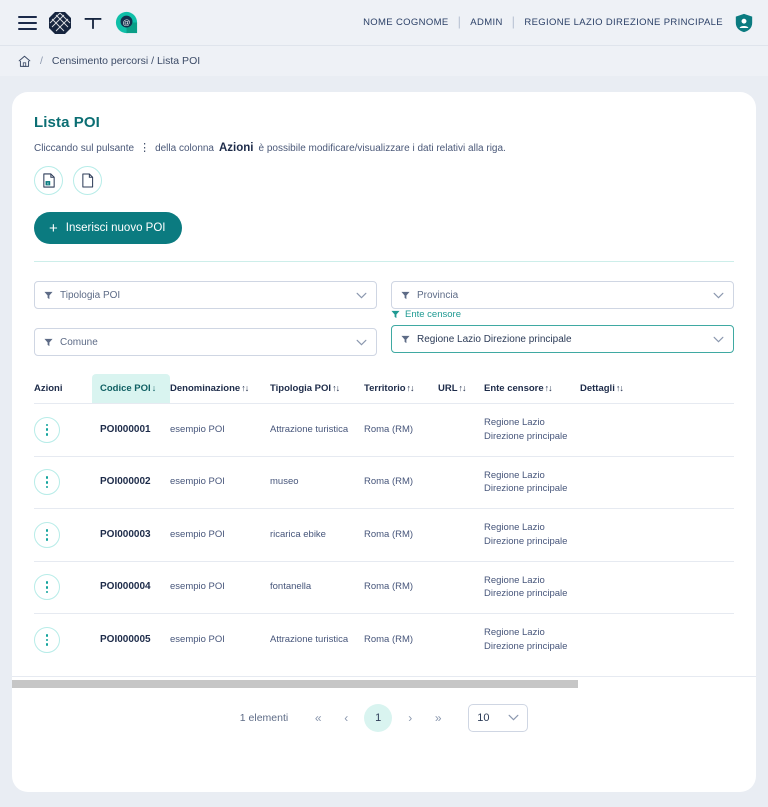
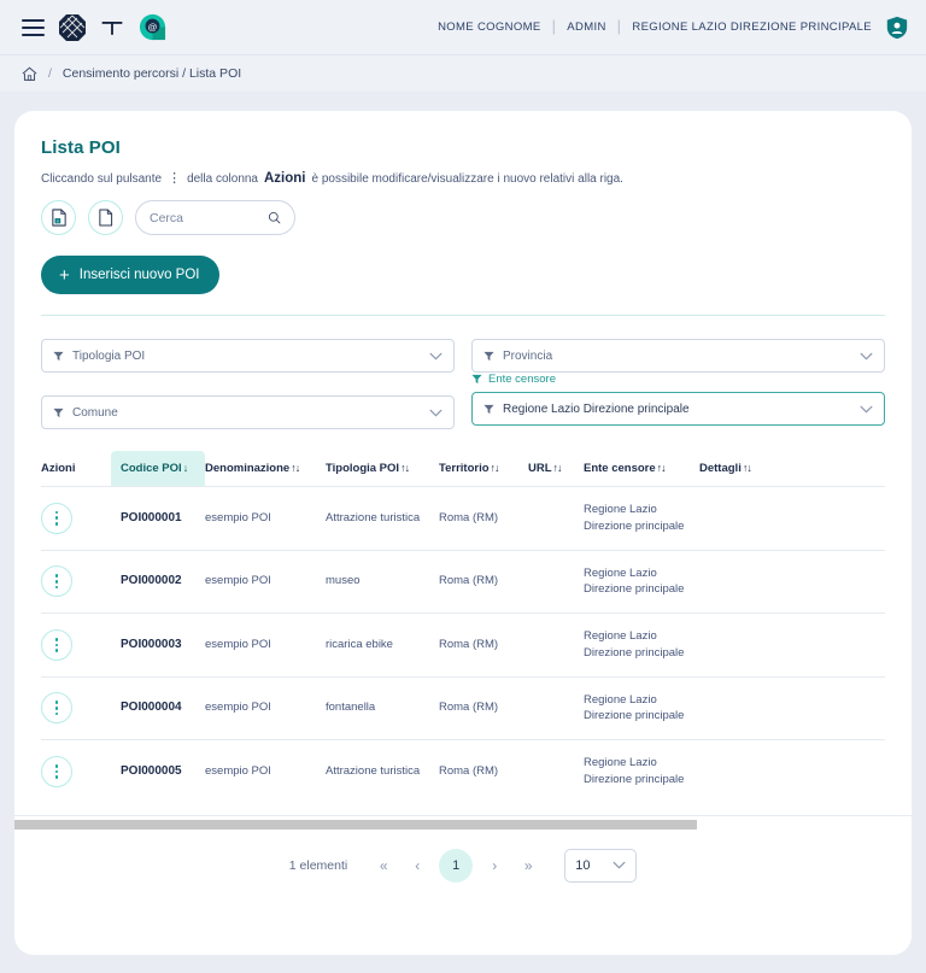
  @
  NOME COGNOME
  |
  ADMIN
  |
  REGIONE LAZIO DIREZIONE PRINCIPALE
  /
  Censimento percorsi / Lista POI
  Lista POI
  Cliccando sul pulsante
  ⋮
  della colonna
  Azioni
- è possibile modificare/visualizzare i dati relativi alla riga.
+ è possibile modificare/visualizzare i nuovo relativi alla riga.
+ Cerca
  +
  Inserisci nuovo POI
  Tipologia POI
  Comune
  Provincia
  Ente censore
  Regione Lazio Direzione principale
  Azioni	Codice POI↓	Denominazione↑↓	Tipologia POI↑↓	Territorio↑↓	URL↑↓	Ente censore↑↓	Dettagli↑↓
  	POI000001	esempio POI	Attrazione turistica	Roma (RM)		Regione Lazio Direzione principale
  	POI000002	esempio POI	museo	Roma (RM)		Regione Lazio Direzione principale
  	POI000003	esempio POI	ricarica ebike	Roma (RM)		Regione Lazio Direzione principale
  	POI000004	esempio POI	fontanella	Roma (RM)		Regione Lazio Direzione principale
  	POI000005	esempio POI	Attrazione turistica	Roma (RM)		Regione Lazio Direzione principale
  1 elementi
  «
  ‹
  1
  ›
  »
  10
